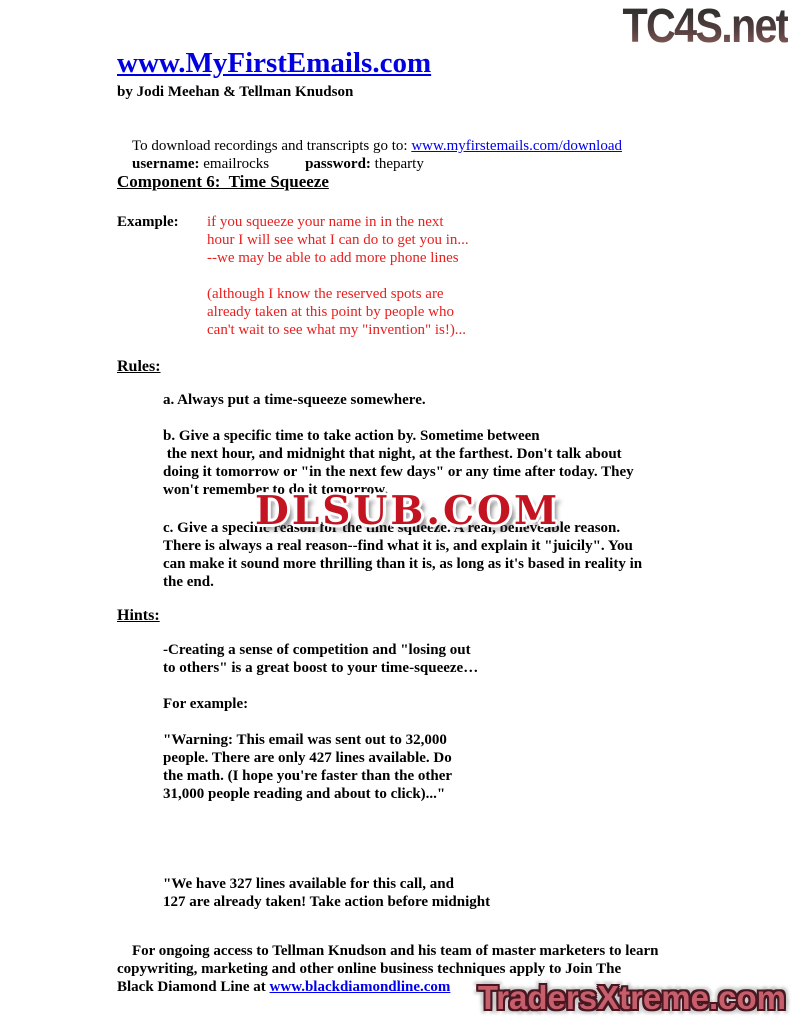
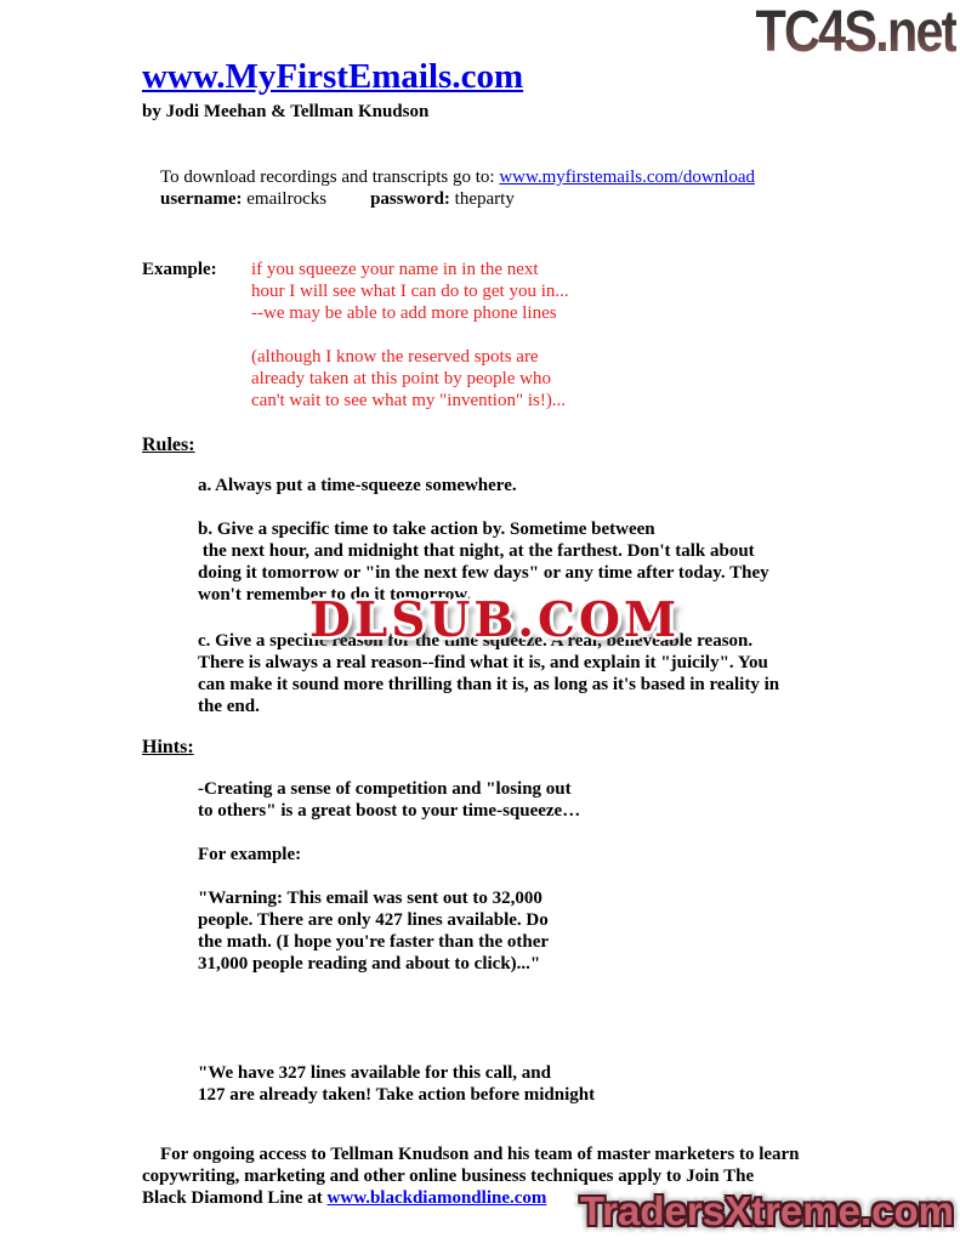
  TC4S.net
  www.MyFirstEmails.com
  by Jodi Meehan & Tellman Knudson
  To download recordings and transcripts go to: www.myfirstemails.com/download
  username: emailrocks password: theparty
- Component 6: Time Squeeze
  Example:
  if you squeeze your name in in the next
  hour I will see what I can do to get you in...
  --we may be able to add more phone lines
  (although I know the reserved spots are
  already taken at this point by people who
  can't wait to see what my "invention" is!)...
  Rules:
  a. Always put a time-squeeze somewhere.
  b. Give a specific time to take action by. Sometime between
  the next hour, and midnight that night, at the farthest. Don't talk about
  doing it tomorrow or "in the next few days" or any time after today. They
  won't remember to do it tomorrow.
  c. Give a specific reason for the time squeeze. A real, believeable reason.
  There is always a real reason--find what it is, and explain it "juicily". You
  can make it sound more thrilling than it is, as long as it's based in reality in
  the end.
  DLSUB.COM
  Hints:
  -Creating a sense of competition and "losing out
  to others" is a great boost to your time-squeeze…
  For example:
  "Warning: This email was sent out to 32,000
  people. There are only 427 lines available. Do
  the math. (I hope you're faster than the other
  31,000 people reading and about to click)..."
  "We have 327 lines available for this call, and
  127 are already taken! Take action before midnight
  For ongoing access to Tellman Knudson and his team of master marketers to learn
  copywriting, marketing and other online business techniques apply to Join The
  Black Diamond Line at www.blackdiamondline.com
  TradersXtreme.com
